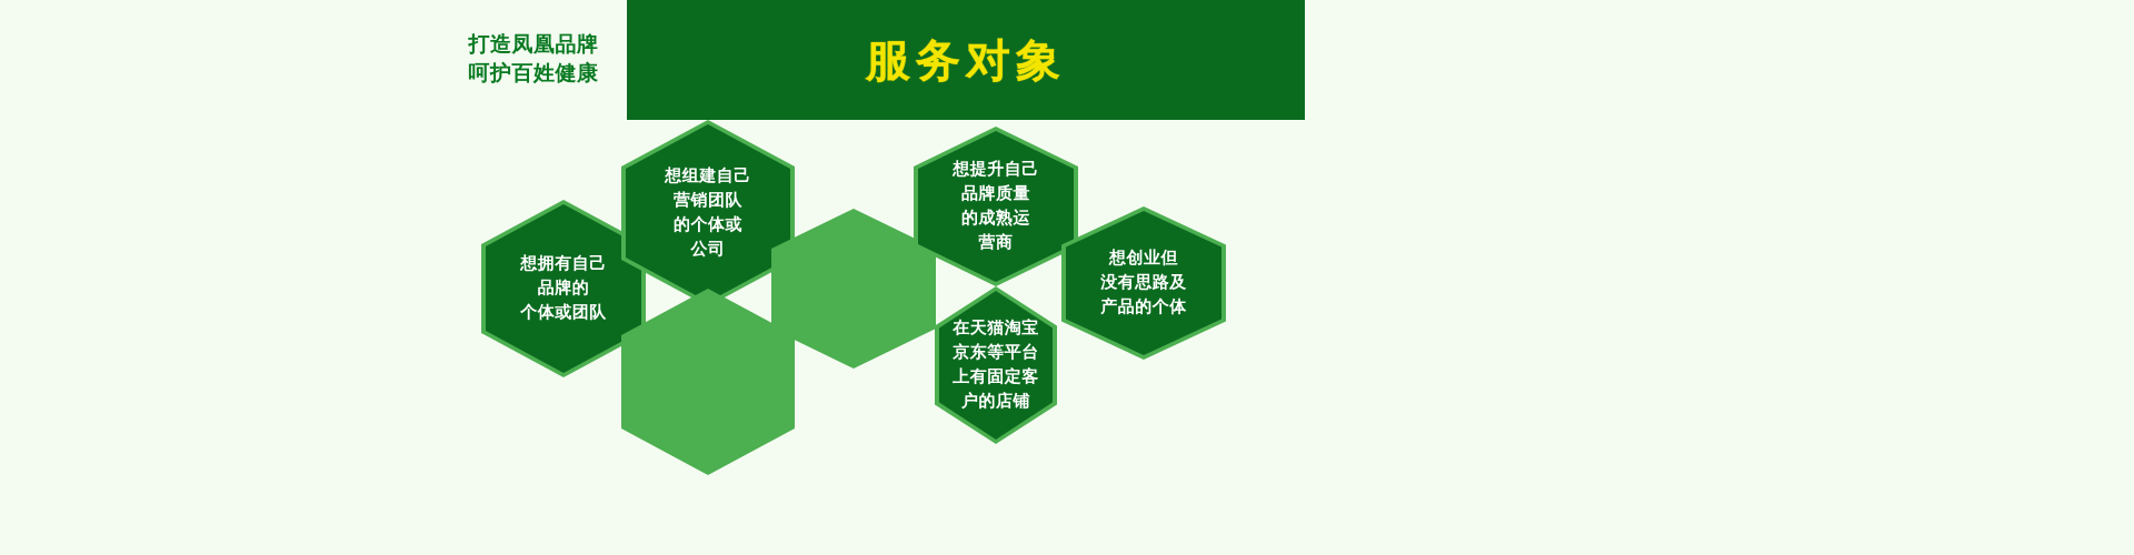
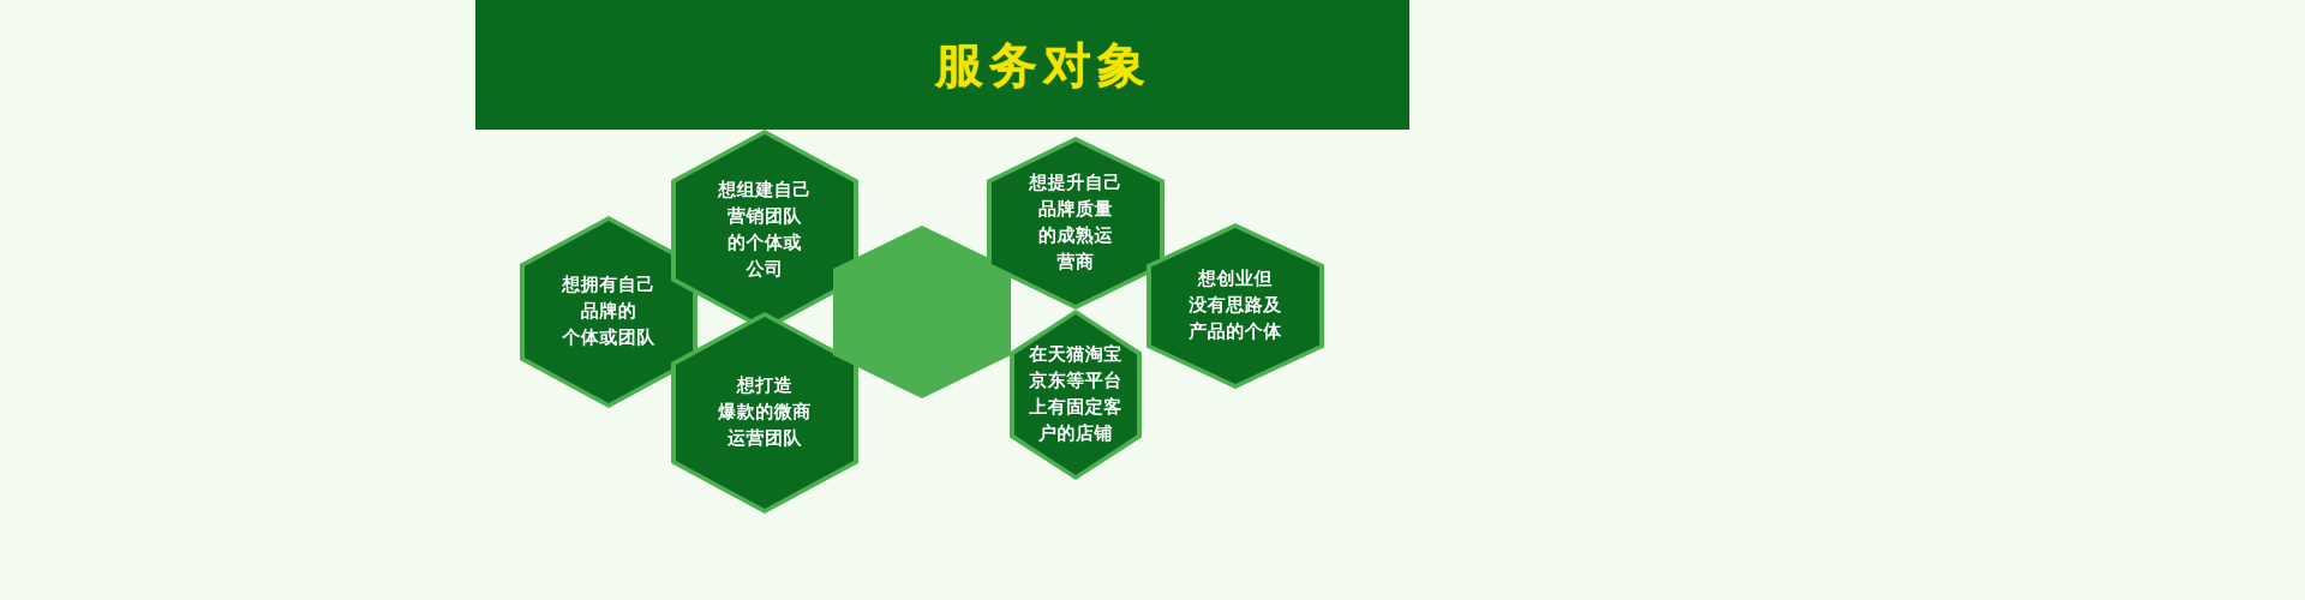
- 打造凤凰品牌
- 呵护百姓健康
  服务对象
  想拥有自己
  品牌的
  个体或团队
  想组建自己
  营销团队
  的个体或
  公司
+ 想打造
+ 爆款的微商
+ 运营团队
  想提升自己
  品牌质量
  的成熟运
  营商
  在天猫淘宝
  京东等平台
  上有固定客
  户的店铺
  想创业但
  没有思路及
  产品的个体
